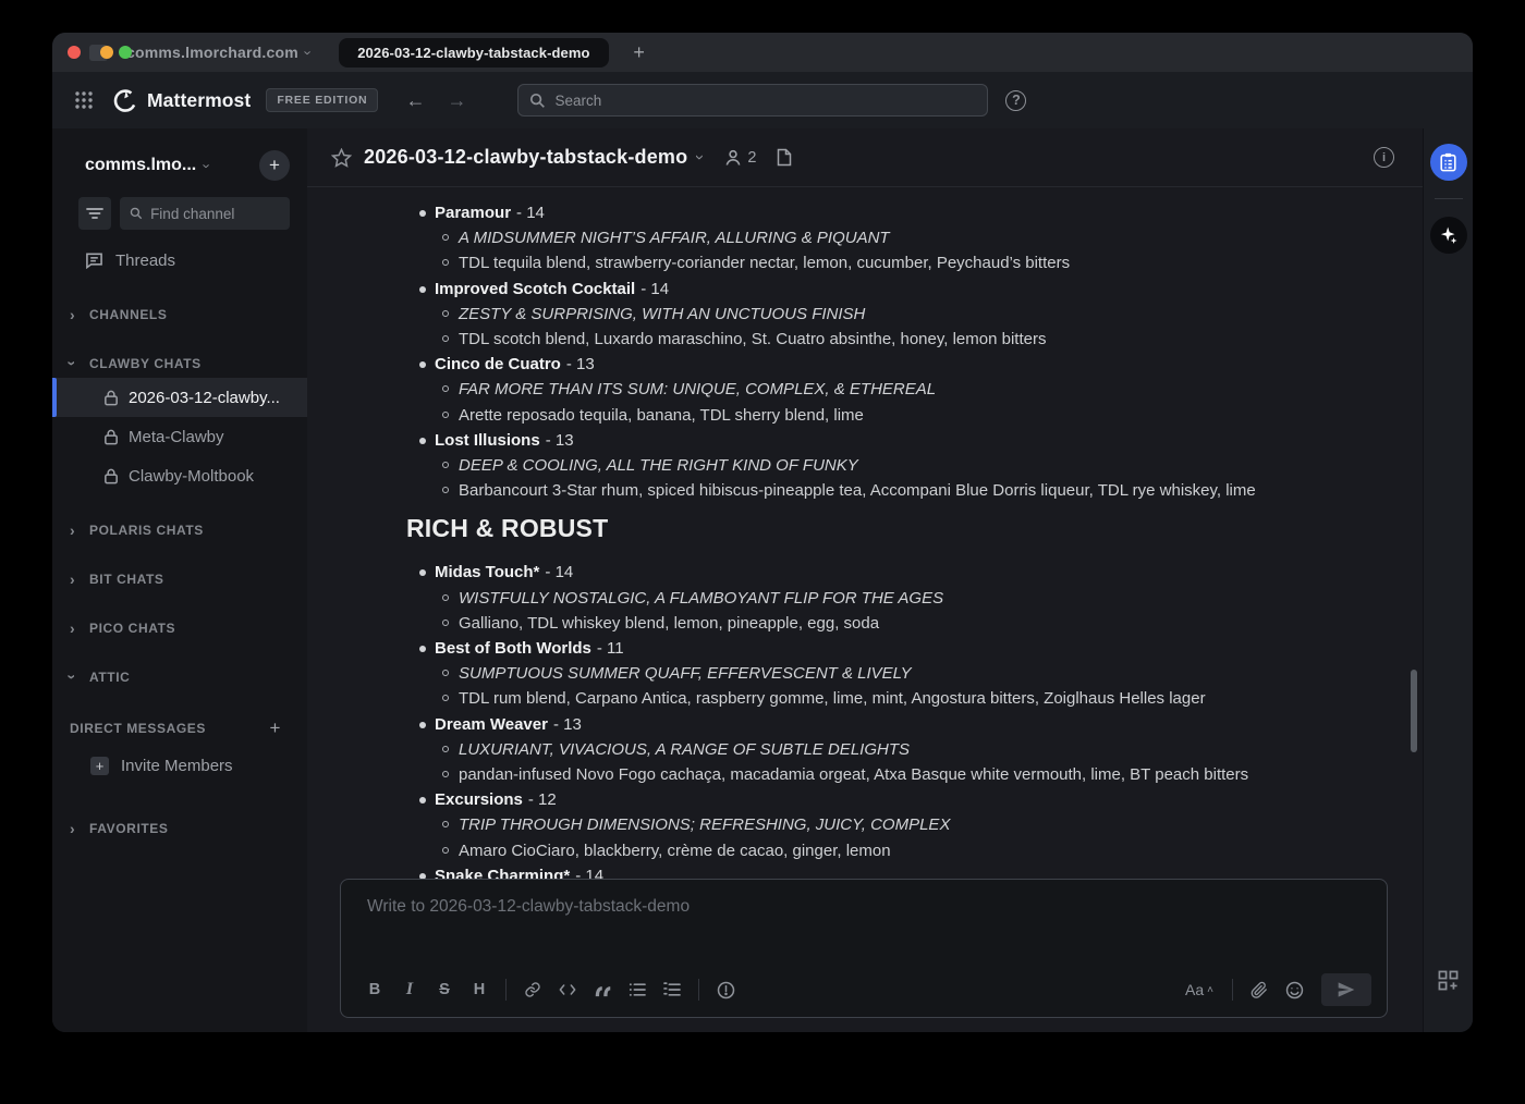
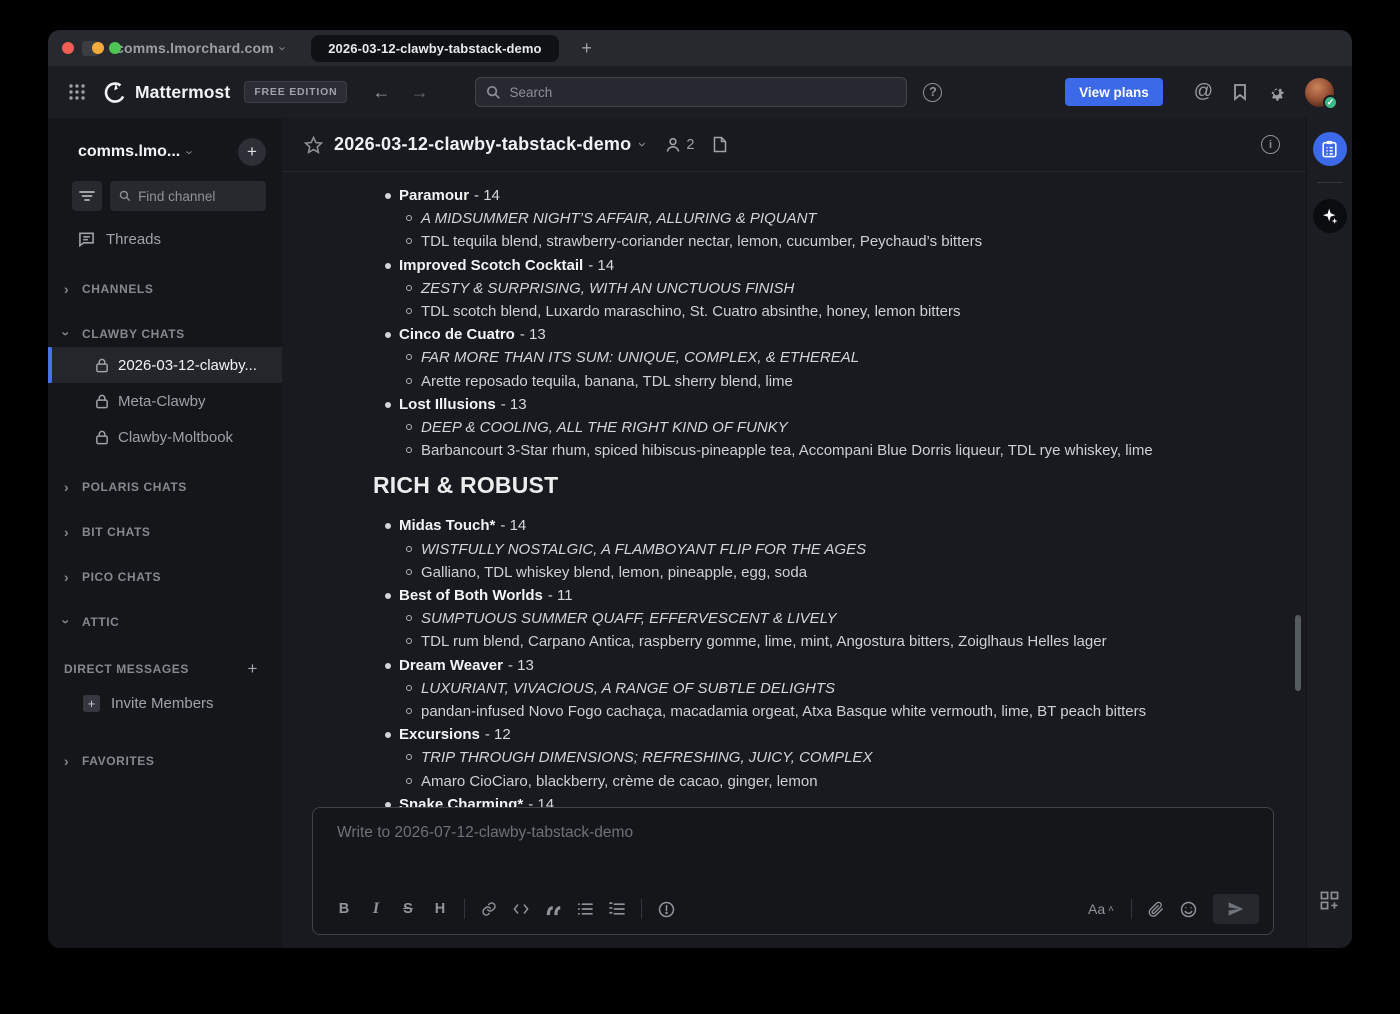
  omms.lmorchard.com
  2026-03-12-clawby-tabstack-demo
  +
  Mattermost
  FREE EDITION
  ←
  →
  Search
  ?
+ View plans
+ @
+ ✓
  comms.lmo...
  +
  Find channel
  Threads
  CHANNELS
  CLAWBY CHATS
  2026-03-12-clawby...
  Meta-Clawby
  Clawby-Moltbook
  POLARIS CHATS
  BIT CHATS
  PICO CHATS
  ATTIC
  DIRECT MESSAGES
  +
  +
  Invite Members
  FAVORITES
  2026-03-12-clawby-tabstack-demo
  2
  i
  Paramour - 14
  A MIDSUMMER NIGHT’S AFFAIR, ALLURING & PIQUANT
  TDL tequila blend, strawberry-coriander nectar, lemon, cucumber, Peychaud’s bitters
  Improved Scotch Cocktail - 14
  ZESTY & SURPRISING, WITH AN UNCTUOUS FINISH
  TDL scotch blend, Luxardo maraschino, St. Cuatro absinthe, honey, lemon bitters
  Cinco de Cuatro - 13
  FAR MORE THAN ITS SUM: UNIQUE, COMPLEX, & ETHEREAL
  Arette reposado tequila, banana, TDL sherry blend, lime
  Lost Illusions - 13
  DEEP & COOLING, ALL THE RIGHT KIND OF FUNKY
  Barbancourt 3-Star rhum, spiced hibiscus-pineapple tea, Accompani Blue Dorris liqueur, TDL rye whiskey, lime
  RICH & ROBUST
  Midas Touch* - 14
  WISTFULLY NOSTALGIC, A FLAMBOYANT FLIP FOR THE AGES
  Galliano, TDL whiskey blend, lemon, pineapple, egg, soda
  Best of Both Worlds - 11
  SUMPTUOUS SUMMER QUAFF, EFFERVESCENT & LIVELY
  TDL rum blend, Carpano Antica, raspberry gomme, lime, mint, Angostura bitters, Zoiglhaus Helles lager
  Dream Weaver - 13
  LUXURIANT, VIVACIOUS, A RANGE OF SUBTLE DELIGHTS
  pandan-infused Novo Fogo cachaça, macadamia orgeat, Atxa Basque white vermouth, lime, BT peach bitters
  Excursions - 12
  TRIP THROUGH DIMENSIONS; REFRESHING, JUICY, COMPLEX
  Amaro CioCiaro, blackberry, crème de cacao, ginger, lemon
  Snake Charming* - 14
- Write to 2026-03-12-clawby-tabstack-demo
+ Write to 2026-07-12-clawby-tabstack-demo
  B
  I
  S
  H
  Aa
  ˄
